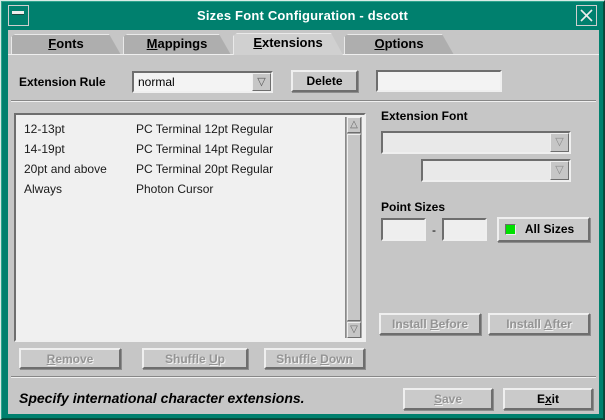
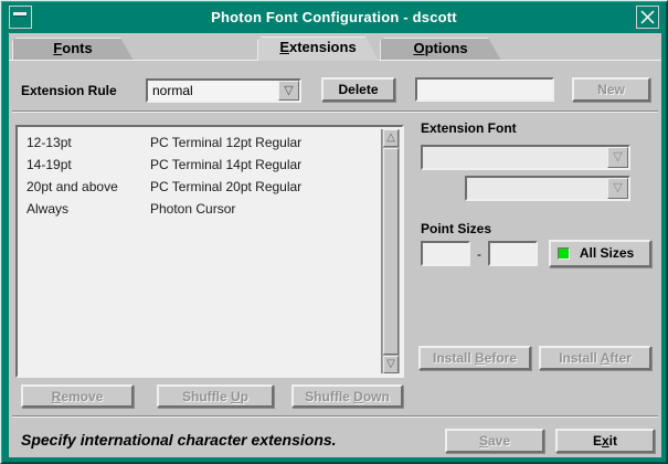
- Sizes Font Configuration - dscott
+ Photon Font Configuration - dscott
  Fonts
- Mappings
  Extensions
  Options
  Extension Rule
  normal
  ▽
  Delete
+ New
  12-13pt
  PC Terminal 12pt Regular
  14-19pt
  PC Terminal 14pt Regular
  20pt and above
  PC Terminal 20pt Regular
  Always
  Photon Cursor
  △
  ▽
  Extension Font
  ▽
  ▽
  Point Sizes
  -
  All Sizes
  Install Before
  Install After
  Remove
  Shuffle Up
  Shuffle Down
  Specify international character extensions.
  Save
  Exit
